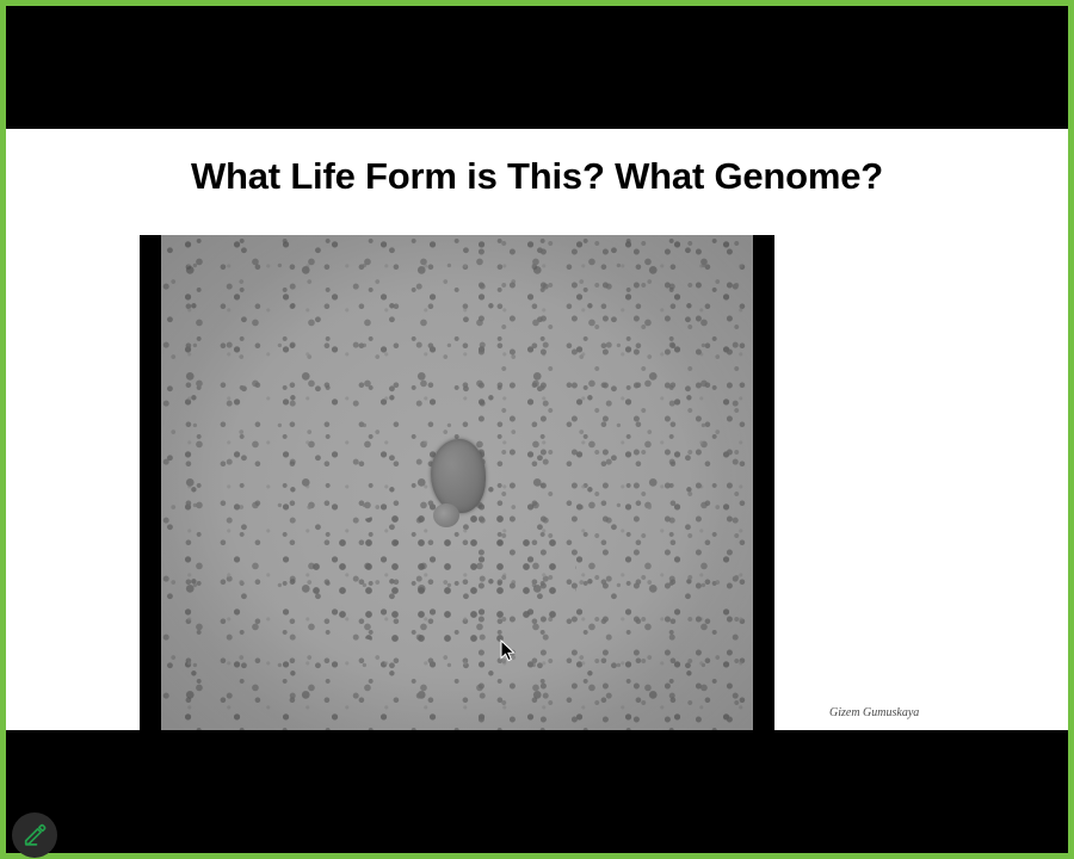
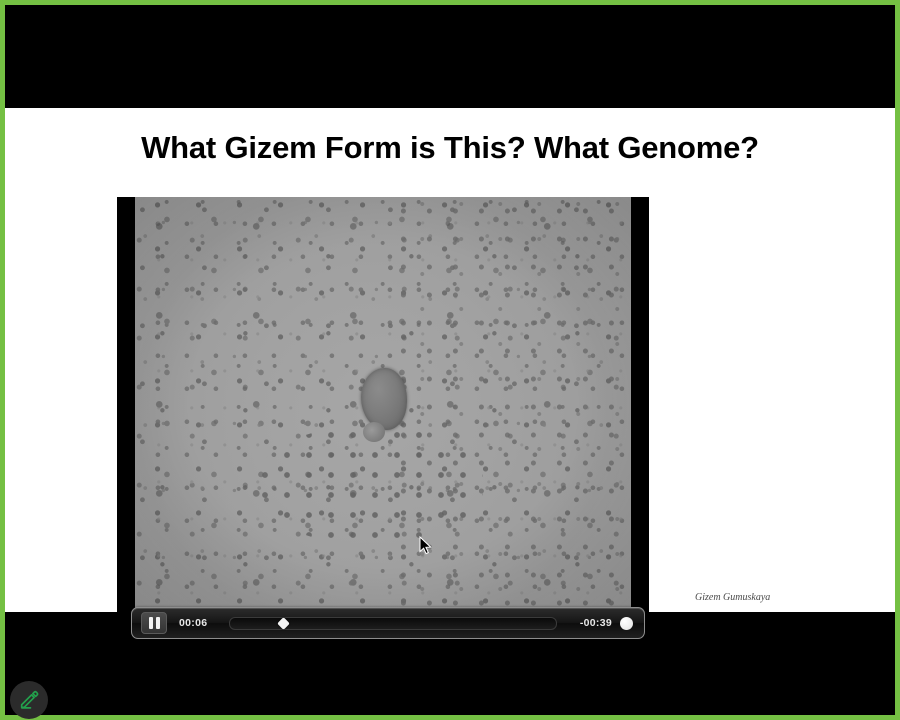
- What Life Form is This? What Genome?
+ What Gizem Form is This? What Genome?
  Gizem Gumuskaya
+ 00:06
+ -00:39
